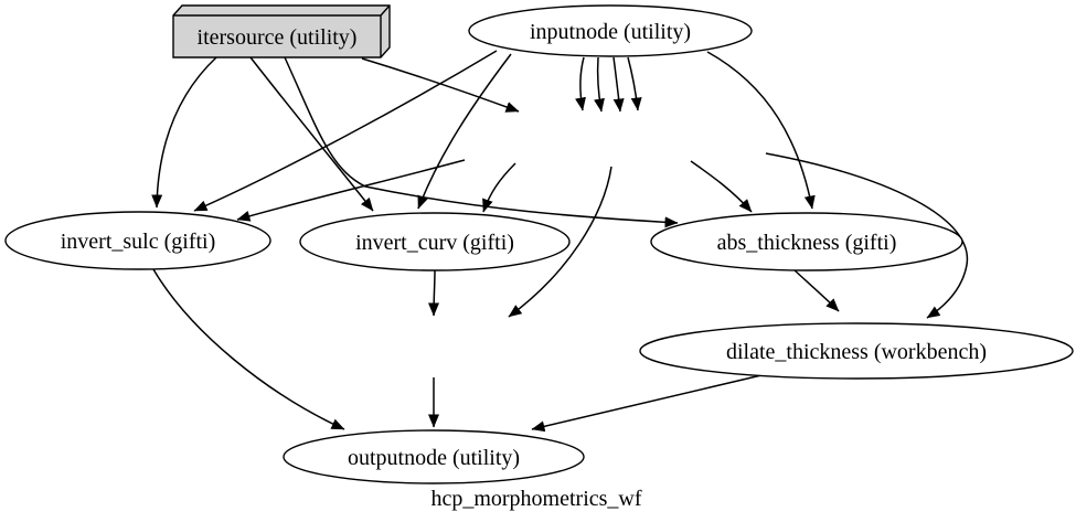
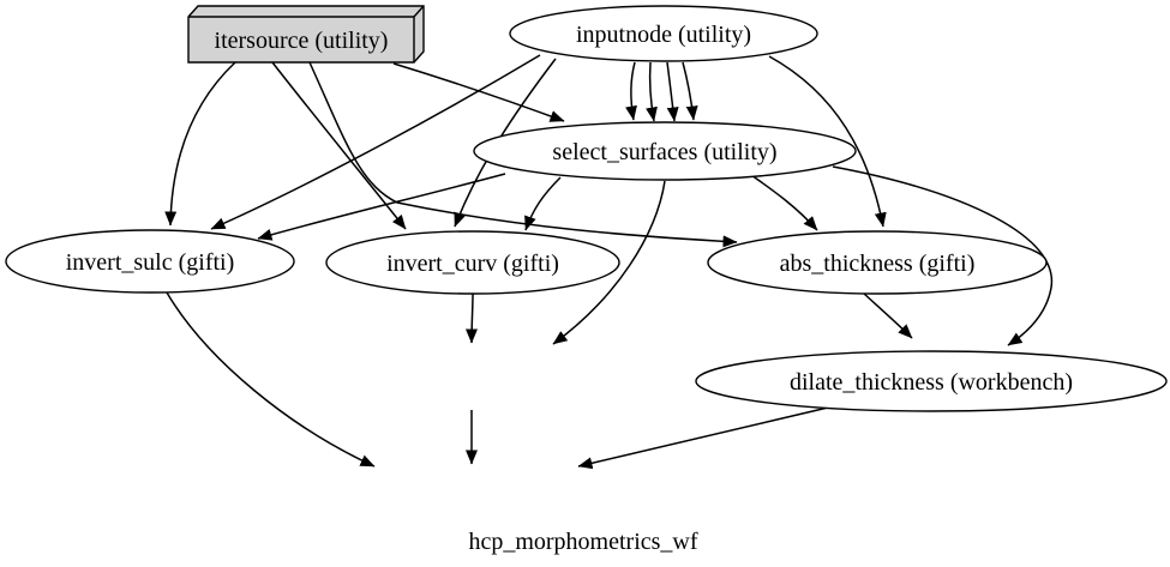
  itersource (utility)
  inputnode (utility)
+ select_surfaces (utility)
  invert_sulc (gifti)
  invert_curv (gifti)
  abs_thickness (gifti)
  dilate_thickness (workbench)
- outputnode (utility)
  hcp_morphometrics_wf
